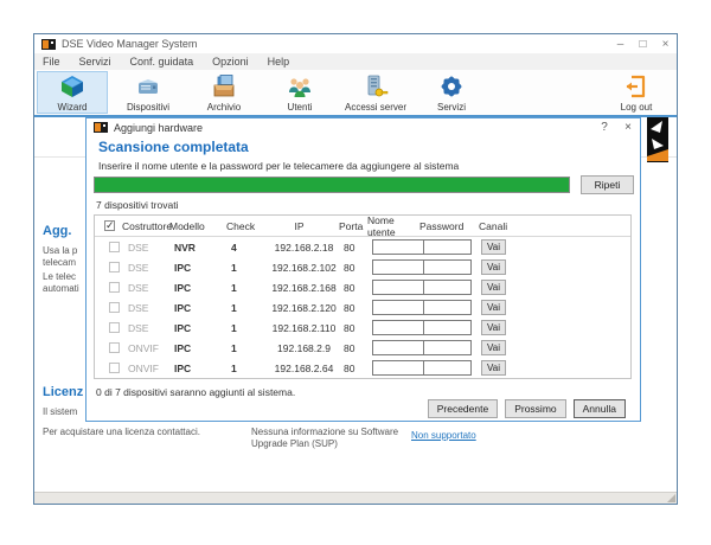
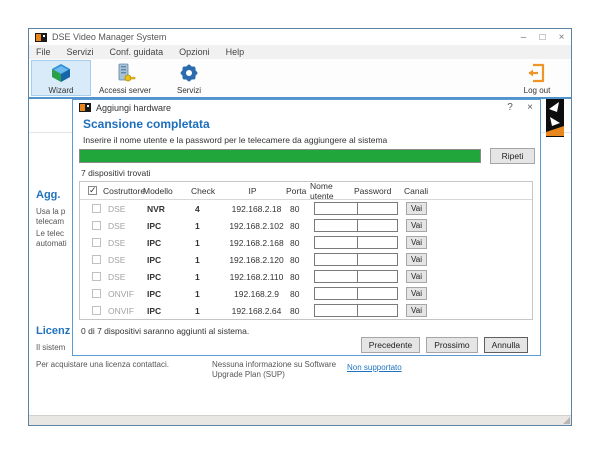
  DSE Video Manager System
  –
  □
  ×
  File
  Servizi
  Conf. guidata
  Opzioni
  Help
  Wizard
- Dispositivi
- Archivio
- Utenti
  Accessi server
  Servizi
  Log out
  Agg.
  Usa la p
  telecam
  Le telec
  automati
  Licenz
  Il sistem
  Per acquistare una licenza contattaci.
  Nessuna informazione su Software
  Upgrade Plan (SUP)
  Non supportato
  Aggiungi hardware
  ?
  ×
  Scansione completata
  Inserire il nome utente e la password per le telecamere da aggiungere al sistema
  Ripeti
  7 dispositivi trovati
  Costruttore
  Modello
  Check
  IP
  Porta
  Nome utente
  Password
  Canali
  DSE
  NVR
  4
  192.168.2.18
  80
  Vai
  DSE
  IPC
  1
  192.168.2.102
  80
  Vai
  DSE
  IPC
  1
  192.168.2.168
  80
  Vai
  DSE
  IPC
  1
  192.168.2.120
  80
  Vai
  DSE
  IPC
  1
  192.168.2.110
  80
  Vai
  ONVIF
  IPC
  1
  192.168.2.9
  80
  Vai
  ONVIF
  IPC
  1
  192.168.2.64
  80
  Vai
  0 di 7 dispositivi saranno aggiunti al sistema.
  Precedente
  Prossimo
  Annulla
